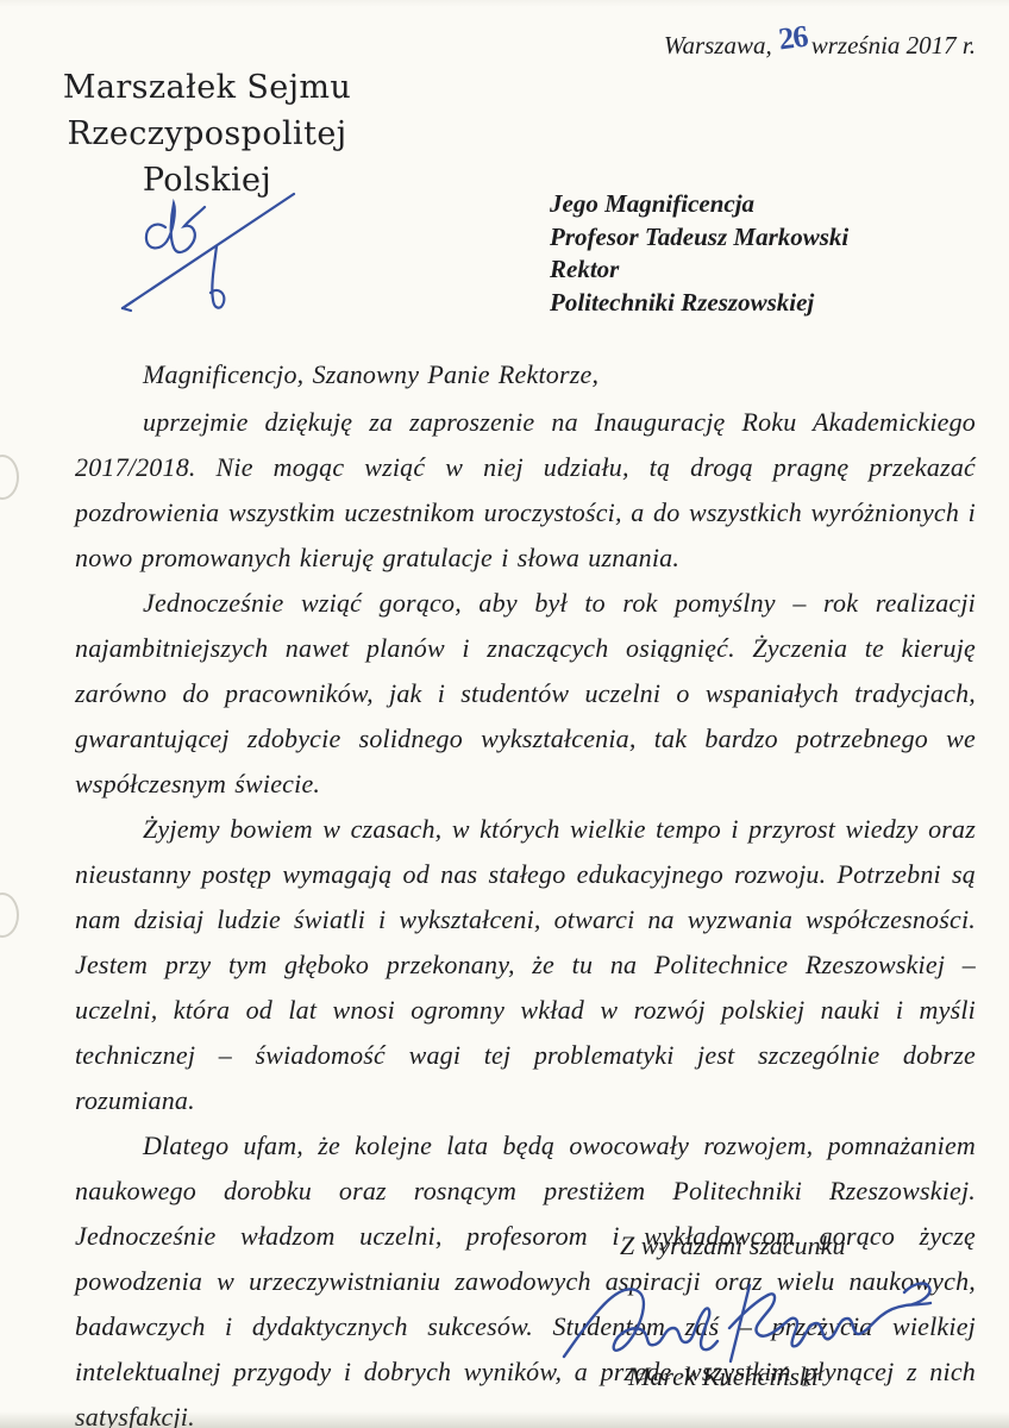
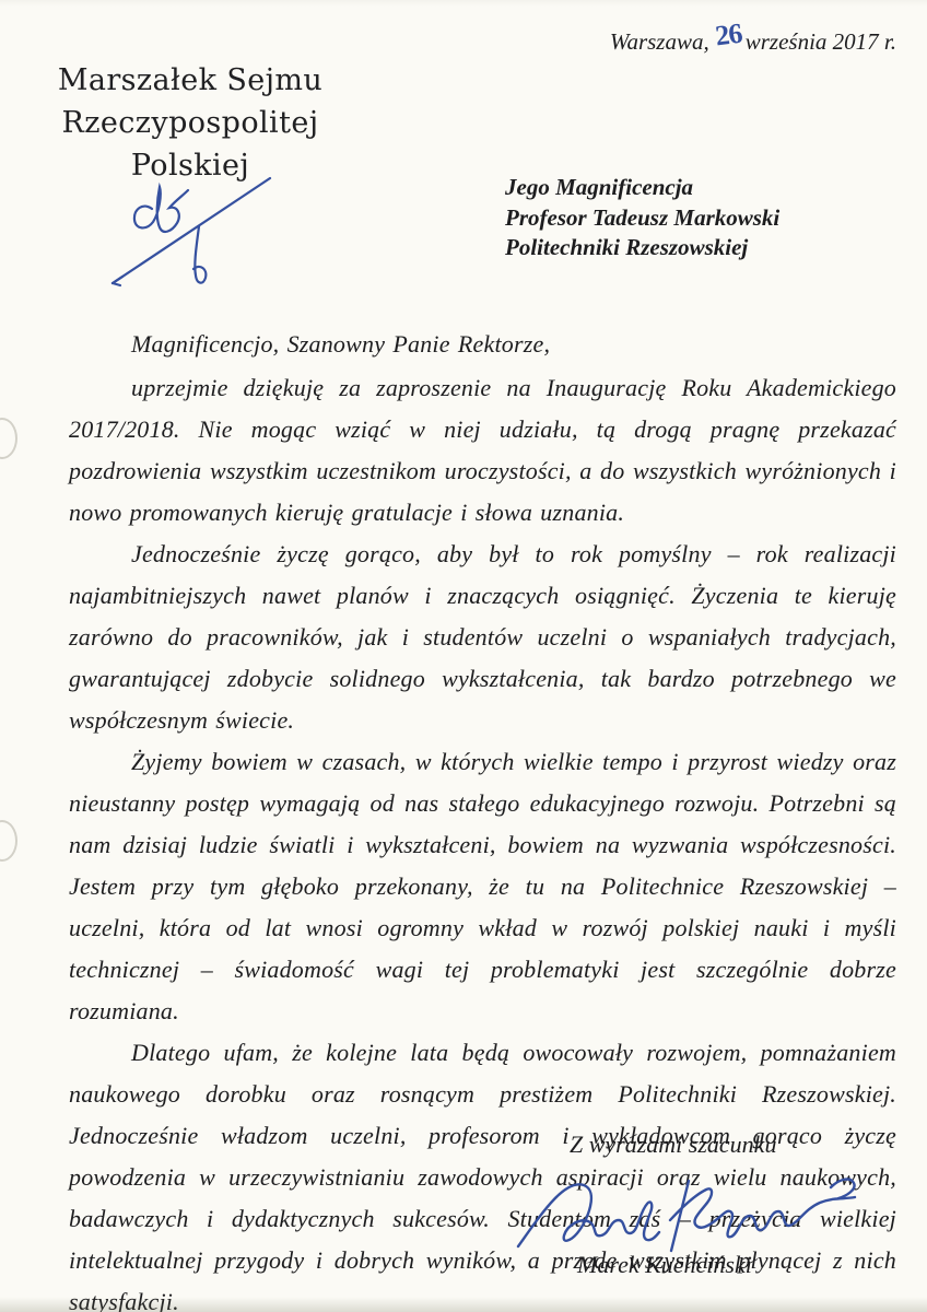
  Marszałek Sejmu
  Rzeczypospolitej Polskiej
  Jego Magnificencja
  Profesor Tadeusz Markowski
- Rektor
  Politechniki Rzeszowskiej
  Magnificencjo, Szanowny Panie Rektorze,
  uprzejmie dziękuję za zaproszenie na Inaugurację Roku Akademickiego 2017/2018. Nie mogąc wziąć w niej udziału, tą drogą pragnę przekazać pozdrowienia wszystkim uczestnikom uroczystości, a do wszystkich wyróżnionych i nowo promowanych kieruję gratulacje i słowa uznania.
- Jednocześnie wziąć gorąco, aby był to rok pomyślny – rok realizacji najambitniejszych nawet planów i znaczących osiągnięć. Życzenia te kieruję zarówno do pracowników, jak i studentów uczelni o wspaniałych tradycjach, gwarantującej zdobycie solidnego wykształcenia, tak bardzo potrzebnego we współczesnym świecie.
+ Jednocześnie życzę gorąco, aby był to rok pomyślny – rok realizacji najambitniejszych nawet planów i znaczących osiągnięć. Życzenia te kieruję zarówno do pracowników, jak i studentów uczelni o wspaniałych tradycjach, gwarantującej zdobycie solidnego wykształcenia, tak bardzo potrzebnego we współczesnym świecie.
- Żyjemy bowiem w czasach, w których wielkie tempo i przyrost wiedzy oraz nieustanny postęp wymagają od nas stałego edukacyjnego rozwoju. Potrzebni są nam dzisiaj ludzie światli i wykształceni, otwarci na wyzwania współczesności. Jestem przy tym głęboko przekonany, że tu na Politechnice Rzeszowskiej – uczelni, która od lat wnosi ogromny wkład w rozwój polskiej nauki i myśli technicznej – świadomość wagi tej problematyki jest szczególnie dobrze rozumiana.
+ Żyjemy bowiem w czasach, w których wielkie tempo i przyrost wiedzy oraz nieustanny postęp wymagają od nas stałego edukacyjnego rozwoju. Potrzebni są nam dzisiaj ludzie światli i wykształceni, bowiem na wyzwania współczesności. Jestem przy tym głęboko przekonany, że tu na Politechnice Rzeszowskiej – uczelni, która od lat wnosi ogromny wkład w rozwój polskiej nauki i myśli technicznej – świadomość wagi tej problematyki jest szczególnie dobrze rozumiana.
  Dlatego ufam, że kolejne lata będą owocowały rozwojem, pomnażaniem naukowego dorobku oraz rosnącym prestiżem Politechniki Rzeszowskiej. Jednocześnie władzom uczelni, profesorom i wykładowcom gorąco życzę powodzenia w urzeczywistnianiu zawodowych aspiracji oraz wielu naukowych, badawczych i dydaktycznych sukcesów. Studentm zaś – przżycia wielkiej intelektualnej przygody i dobrych wyników, a przede wszystkim płynącej z nich
  Z wyrazami szacunku
  Marek Kuchciński
